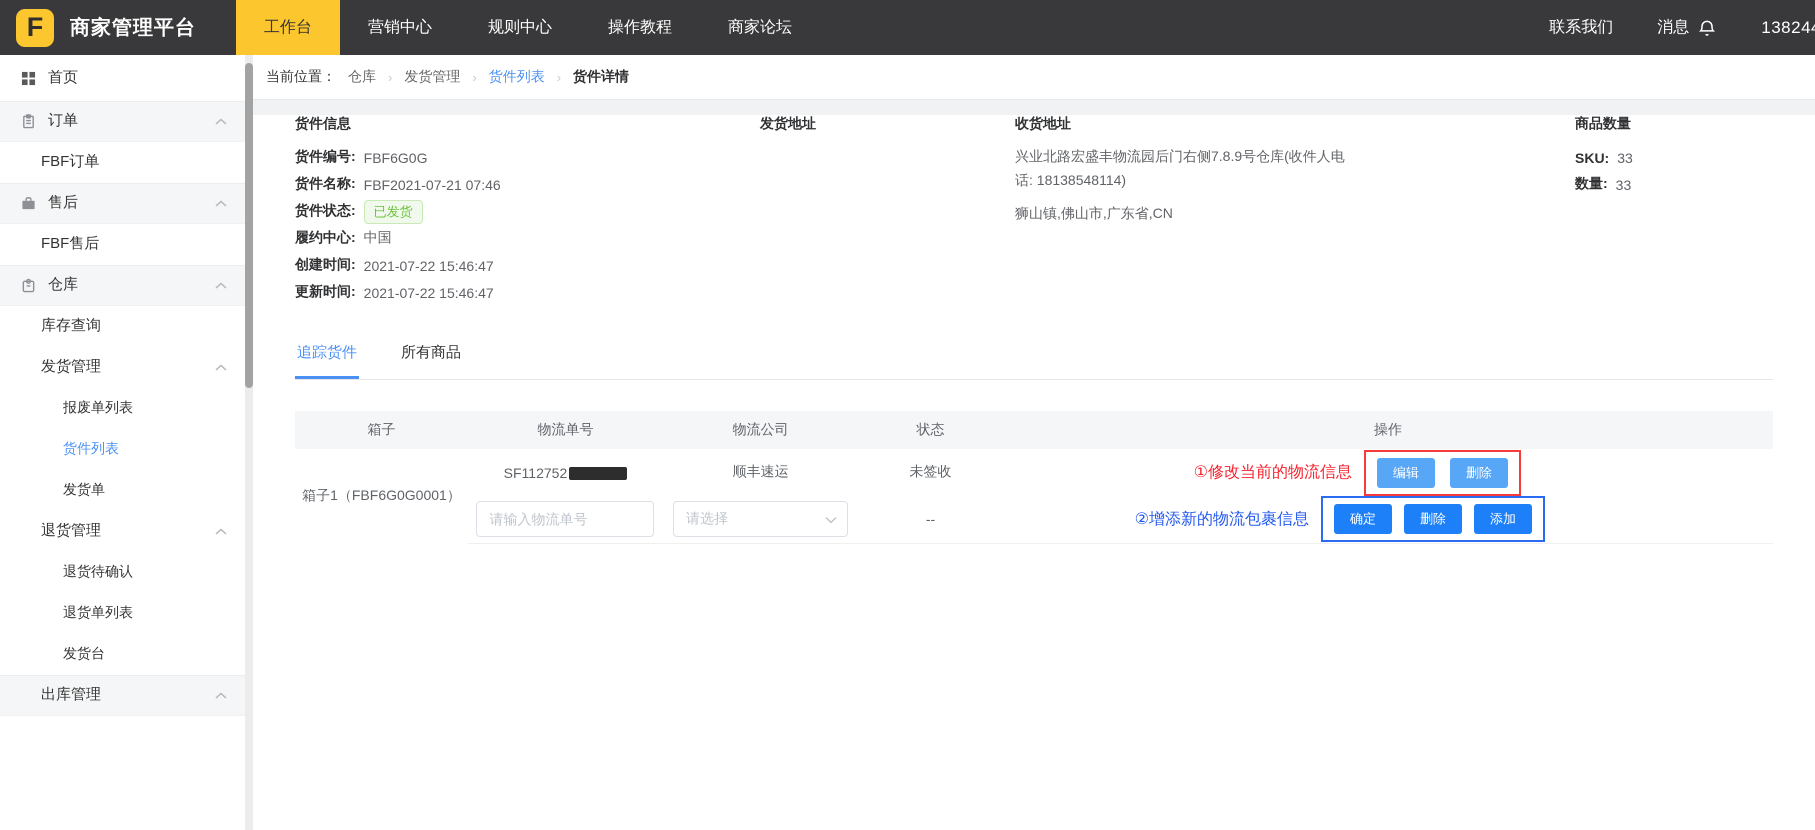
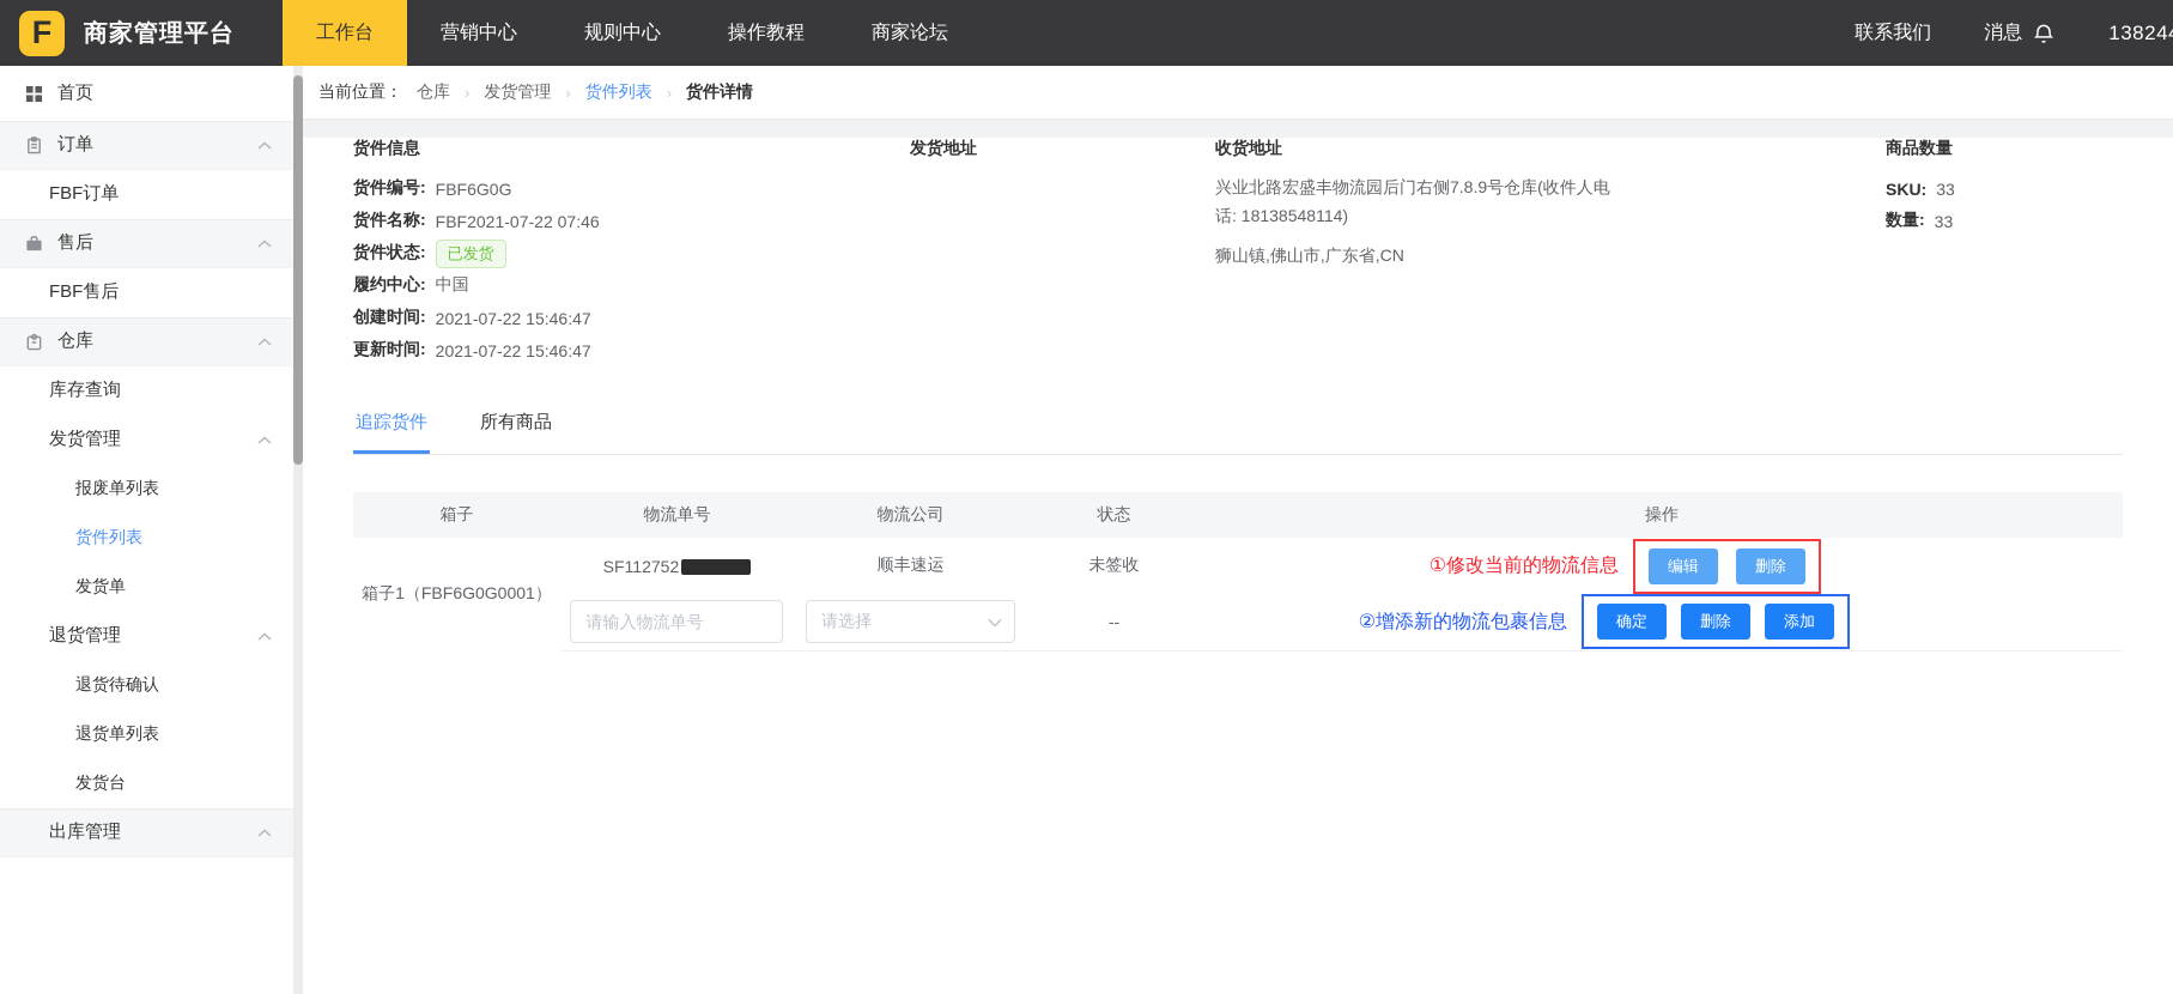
  F
  商家管理平台
  工作台
  营销中心
  规则中心
  操作教程
  商家论坛
  联系我们
  消息
  13824
  首页
  订单
  FBF订单
  售后
  FBF售后
  仓库
  库存查询
  发货管理
  报废单列表
  货件列表
  发货单
  退货管理
  退货待确认
  退货单列表
  发货台
  出库管理
  当前位置：
  仓库
  ›
  发货管理
  ›
  货件列表
  ›
  货件详情
  货件信息
  货件编号:
  FBF6G0G
  货件名称:
- FBF2021-07-21 07:46
+ FBF2021-07-22 07:46
  货件状态:
  已发货
  履约中心:
  中国
  创建时间:
  2021-07-22 15:46:47
  更新时间:
  2021-07-22 15:46:47
  发货地址
  收货地址
  兴业北路宏盛丰物流园后门右侧7.8.9号仓库(收件人电话: 18138548114)
  狮山镇,佛山市,广东省,CN
  商品数量
  SKU:
  33
  数量:
  33
  追踪货件
  所有商品
  箱子	物流单号	物流公司	状态	操作
  箱子1（FBF6G0G0001）	SF112752	顺丰速运	未签收	①修改当前的物流信息 编辑 删除
  请输入物流单号	请选择	--	②增添新的物流包裹信息 确定 删除 添加
